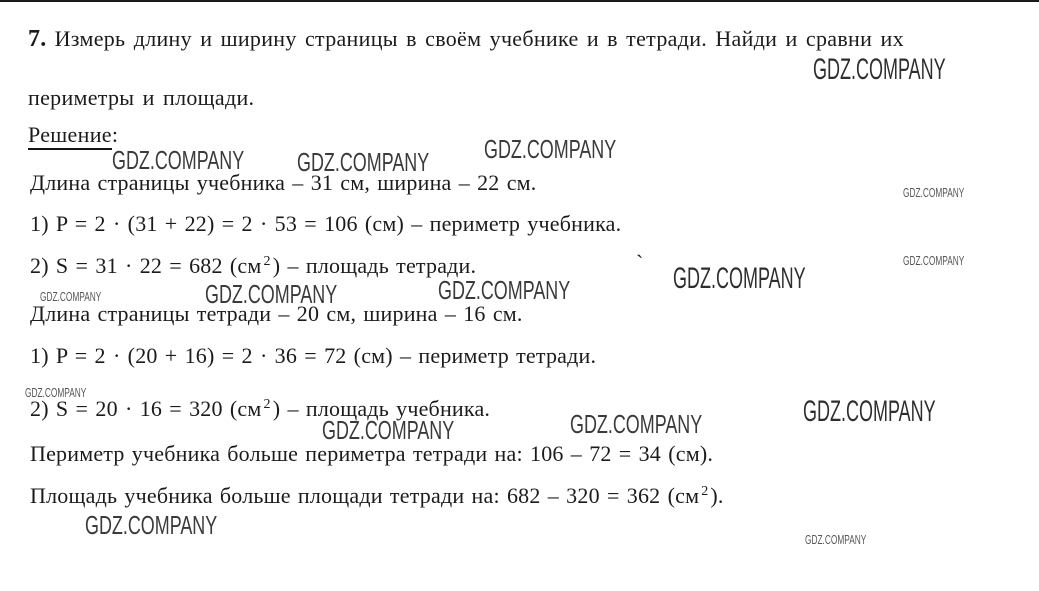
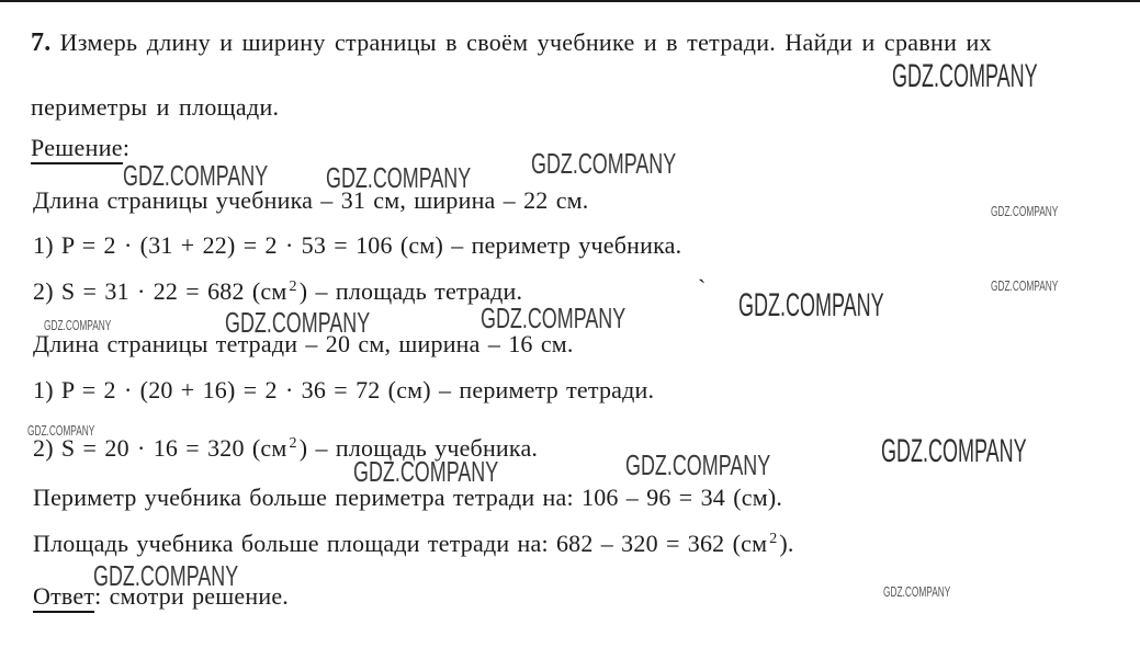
  7. Измерь длину и ширину страницы в своём учебнике и в тетради. Найди и сравни их
  периметры и площади.
  Решение:
  Длина страницы учебника – 31 см, ширина – 22 см.
  1) P = 2 · (31 + 22) = 2 · 53 = 106 (см) – периметр учебника.
  2) S = 31 · 22 = 682 (см 2 ) – площадь тетради.
  Длина страницы тетради – 20 см, ширина – 16 см.
  1) P = 2 · (20 + 16) = 2 · 36 = 72 (см) – периметр тетради.
  2) S = 20 · 16 = 320 (см 2 ) – площадь учебника.
- Периметр учебника больше периметра тетради на: 106 – 72 = 34 (см).
+ Периметр учебника больше периметра тетради на: 106 – 96 = 34 (см).
  Площадь учебника больше площади тетради на: 682 – 320 = 362 (см 2 ).
+ Ответ: смотри решение.
  GDZ.COMPANY
  GDZ.COMPANY
  GDZ.COMPANY
  GDZ.COMPANY
  GDZ.COMPANY
  GDZ.COMPANY
  GDZ.COMPANY
  GDZ.COMPANY
  GDZ.COMPANY
  GDZ.COMPANY
  GDZ.COMPANY
  GDZ.COMPANY
  GDZ.COMPANY
  GDZ.COMPANY
  GDZ.COMPANY
  GDZ.COMPANY
  `
